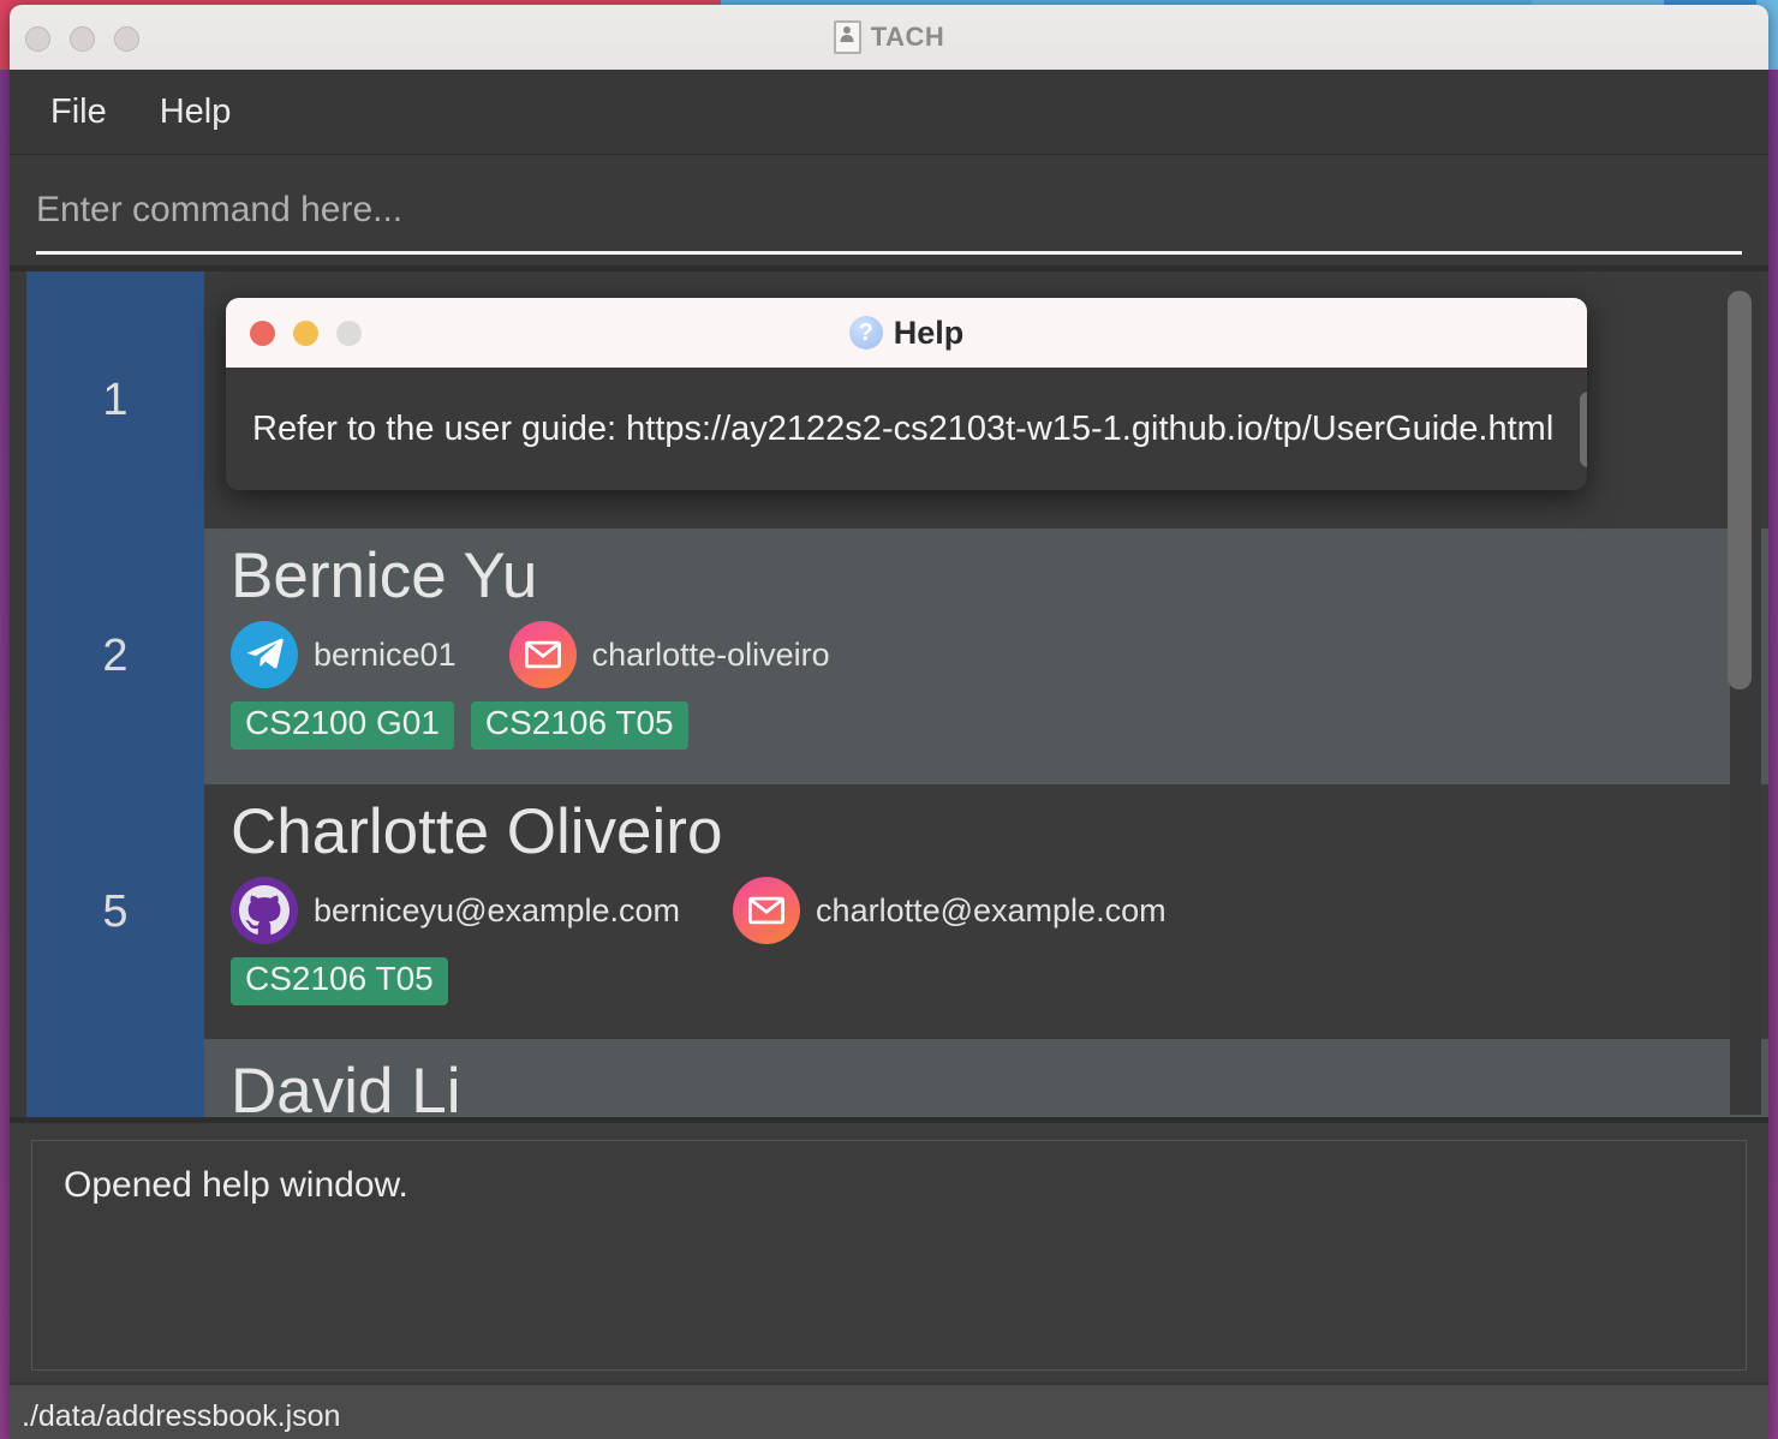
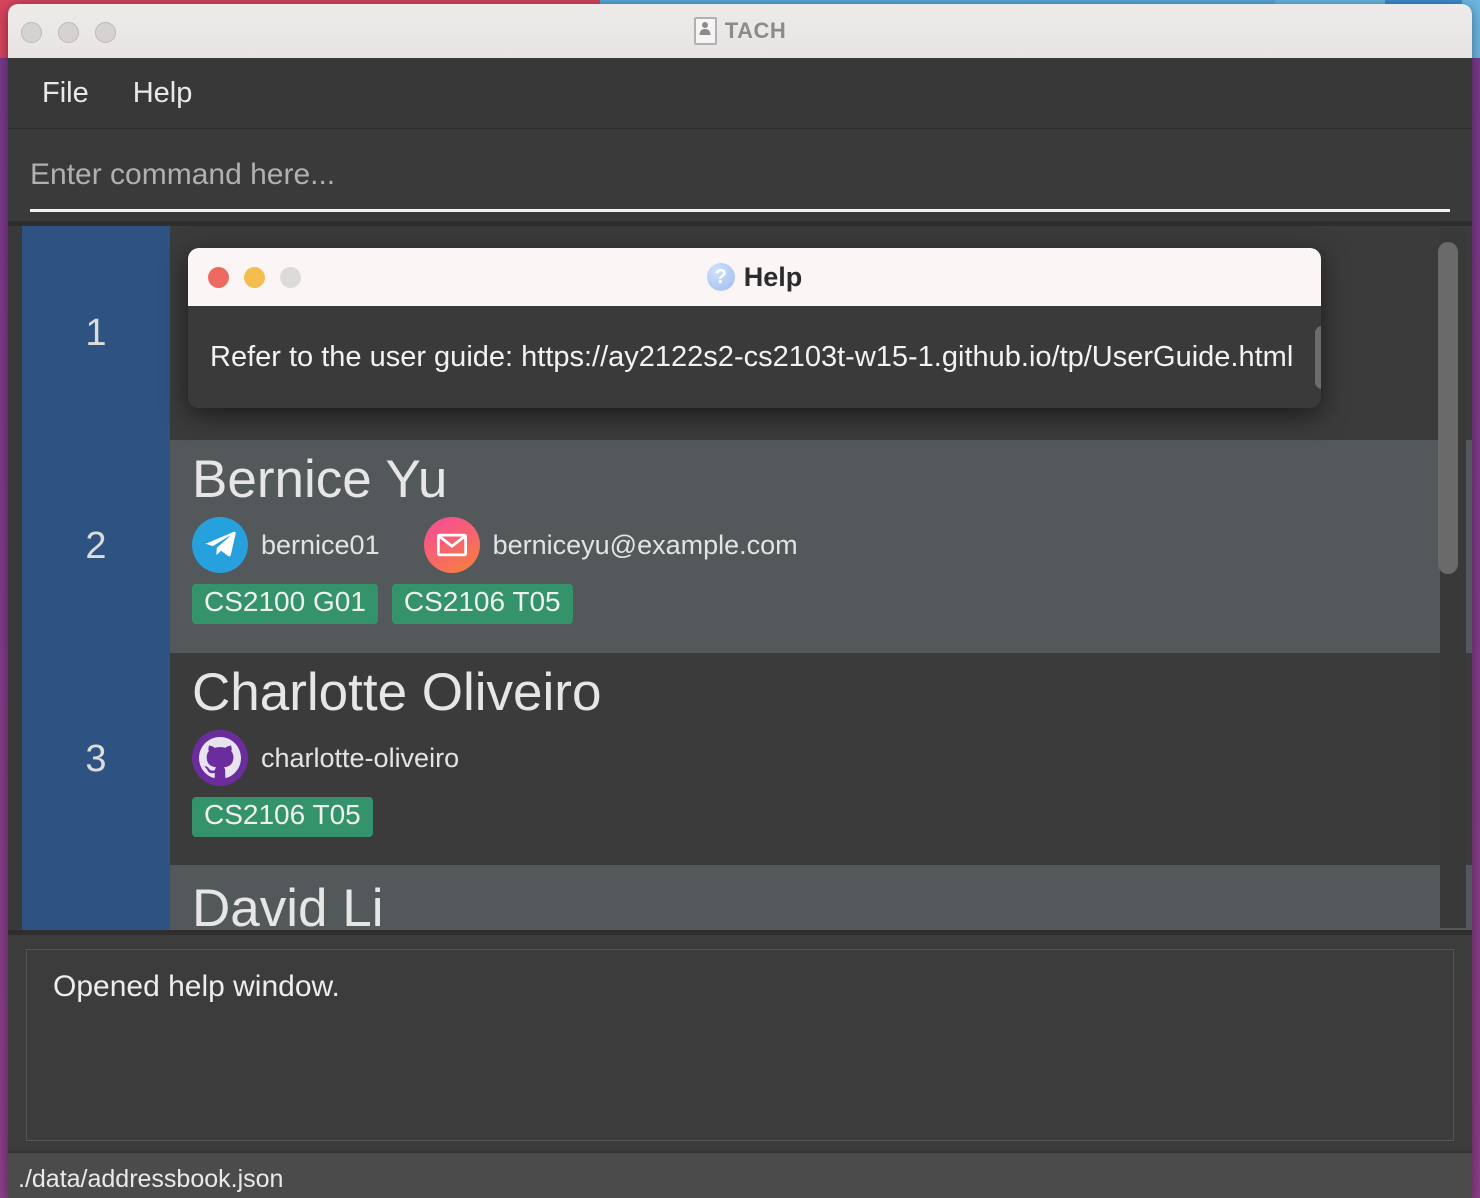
  TACH
  File
  Help
  Enter command here...
  1
  2
  Bernice Yu
  bernice01
- charlotte-oliveiro
+ berniceyu@example.com
  CS2100 G01
  CS2106 T05
- 5
+ 3
  Charlotte Oliveiro
- berniceyu@example.com
+ charlotte-oliveiro
- charlotte@example.com
  CS2106 T05
  David Li
  Opened help window.
  ./data/addressbook.json
  ?
  Help
  Refer to the user guide: https://ay2122s2-cs2103t-w15-1.github.io/tp/UserGuide.html
